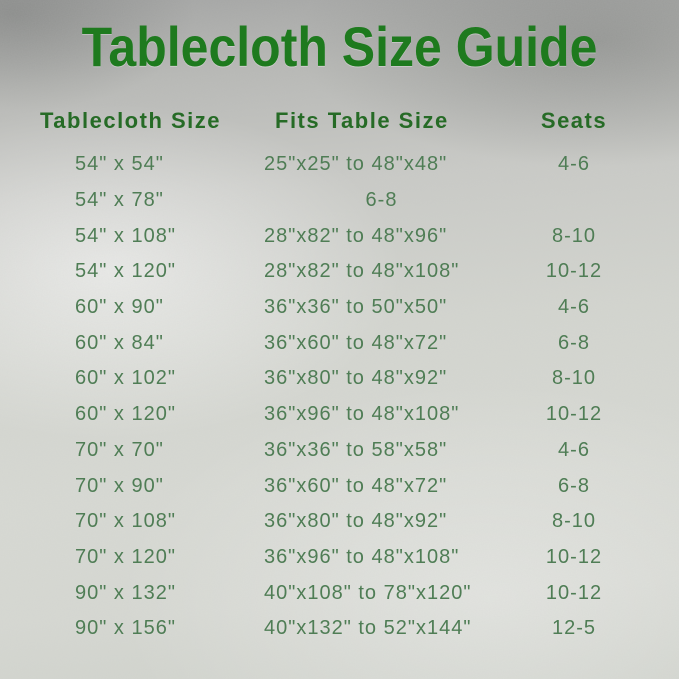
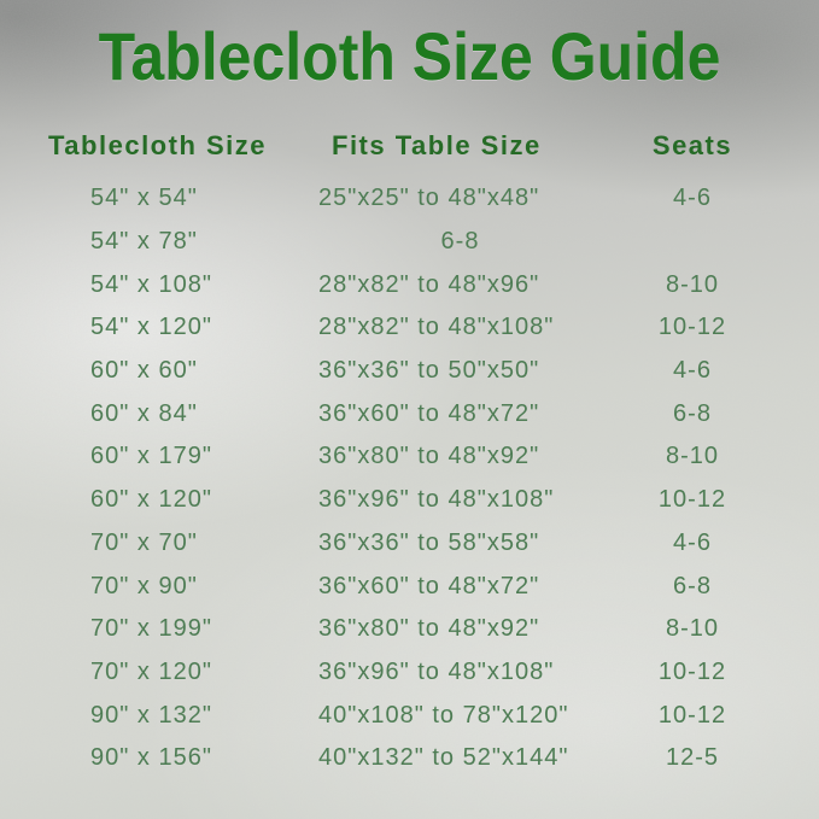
  Tablecloth Size Guide
  Tablecloth Size
  Fits Table Size
  Seats
  54" x 54"
  25"x25" to 48"x48"
  4-6
  54" x 78"
  6-8
  54" x 108"
  28"x82" to 48"x96"
  8-10
  54" x 120"
  28"x82" to 48"x108"
  10-12
- 60" x 90"
+ 60" x 60"
  36"x36" to 50"x50"
  4-6
  60" x 84"
  36"x60" to 48"x72"
  6-8
- 60" x 102"
+ 60" x 179"
  36"x80" to 48"x92"
  8-10
  60" x 120"
  36"x96" to 48"x108"
  10-12
  70" x 70"
  36"x36" to 58"x58"
  4-6
  70" x 90"
  36"x60" to 48"x72"
  6-8
- 70" x 108"
+ 70" x 199"
  36"x80" to 48"x92"
  8-10
  70" x 120"
  36"x96" to 48"x108"
  10-12
  90" x 132"
  40"x108" to 78"x120"
  10-12
  90" x 156"
  40"x132" to 52"x144"
  12-5
